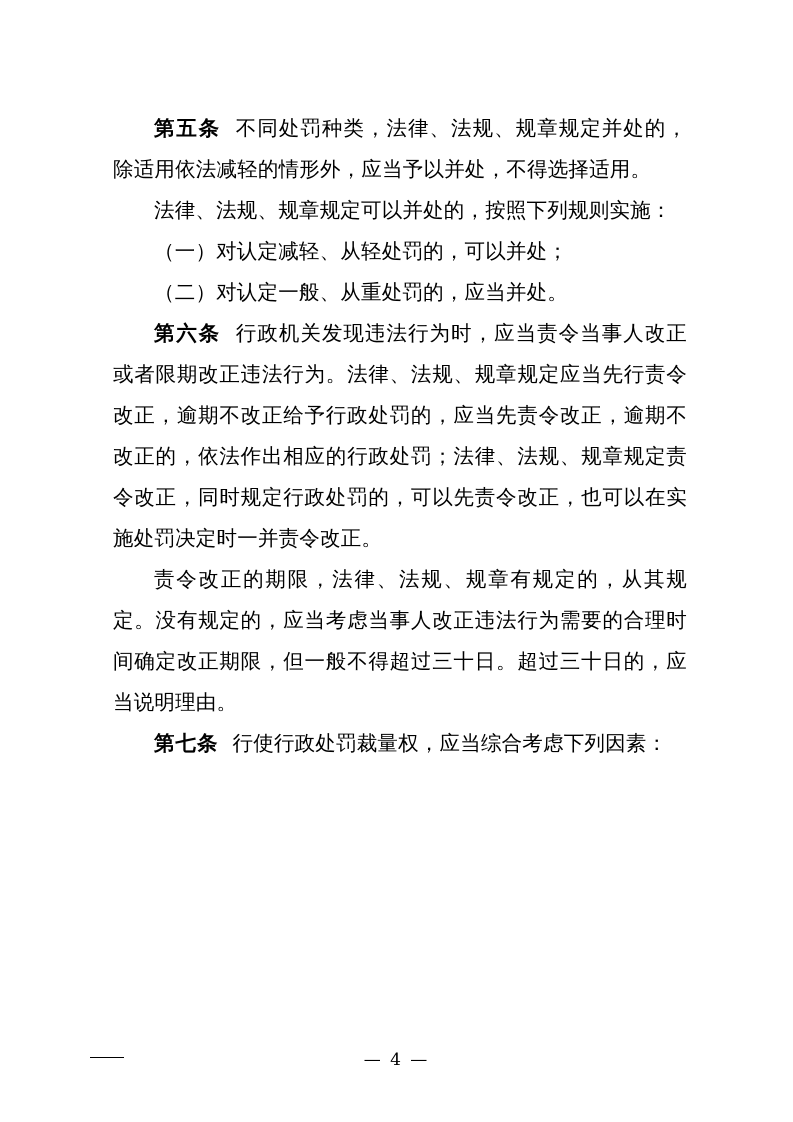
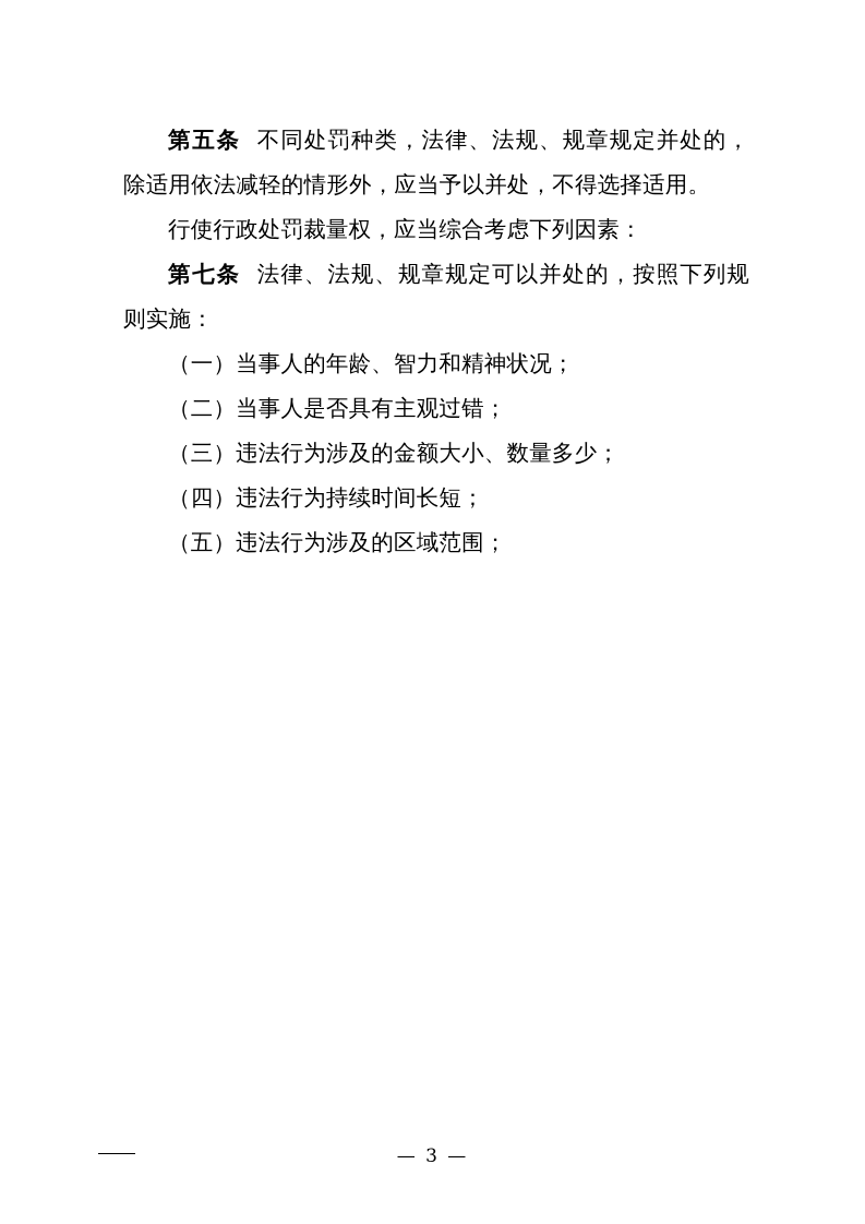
  第五条 不同处罚种类，法律、法规、规章规定并处的，除适用依法减轻的情形外，应当予以并处，不得选择适用。
- 法律、法规、规章规定可以并处的，按照下列规则实施：
+ 行使行政处罚裁量权，应当综合考虑下列因素：
- （一）对认定减轻、从轻处罚的，可以并处；
- （二）对认定一般、从重处罚的，应当并处。
- 第六条 行政机关发现违法行为时，应当责令当事人改正或者限期改正违法行为。法律、法规、规章规定应当先行责令改正，逾期不改正给予行政处罚的，应当先责令改正，逾期不改正的，依法作出相应的行政处罚；法律、法规、规章规定责令改正，同时规定行政处罚的，可以先责令改正，也可以在实施处罚决定时一并责令改正。
- 责令改正的期限，法律、法规、规章有规定的，从其规定。没有规定的，应当考虑当事人改正违法行为需要的合理时间确定改正期限，但一般不得超过三十日。超过三十日的，应当说明理由。
- 第七条 行使行政处罚裁量权，应当综合考虑下列因素：
+ 第七条 法律、法规、规章规定可以并处的，按照下列规则实施：
+ （一）当事人的年龄、智力和精神状况；
+ （二）当事人是否具有主观过错；
+ （三）违法行为涉及的金额大小、数量多少；
+ （四）违法行为持续时间长短；
+ （五）违法行为涉及的区域范围；
- — 4 —
+ — 3 —
